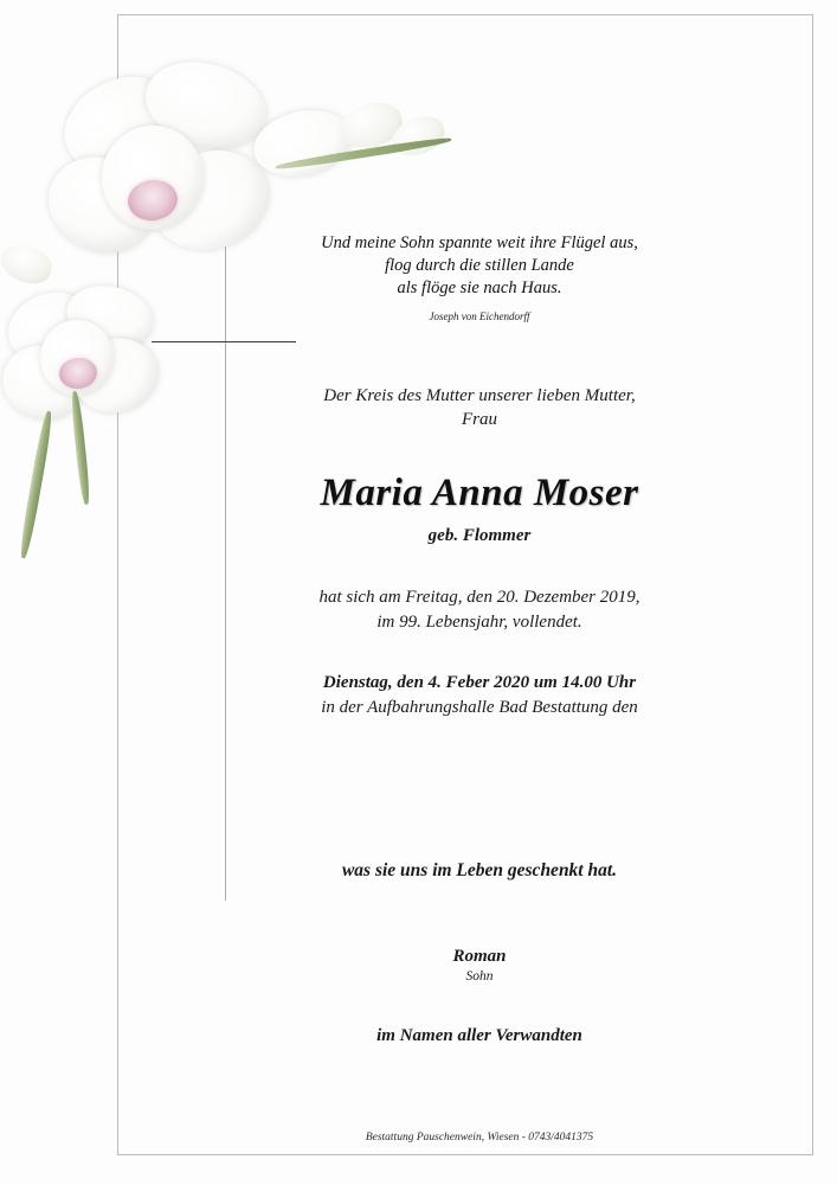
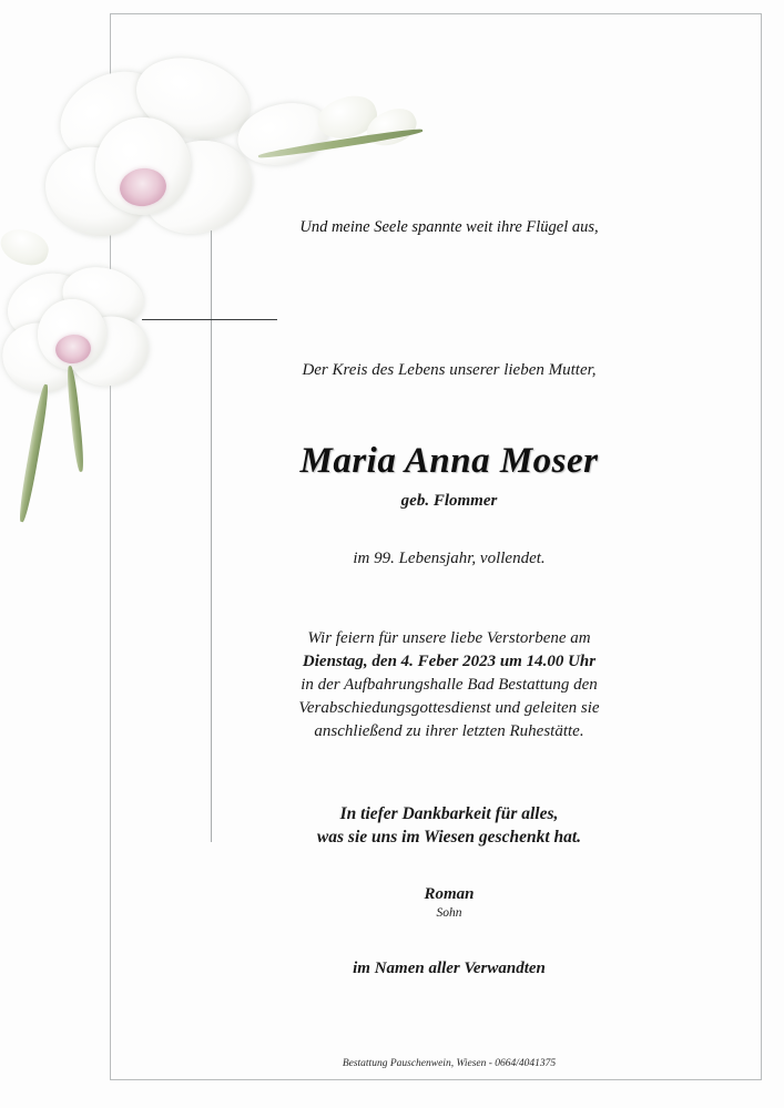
- Und meine Sohn spannte weit ihre Flügel aus,
+ Und meine Seele spannte weit ihre Flügel aus,
- flog durch die stillen Lande
- als flöge sie nach Haus.
- Joseph von Eichendorff
- Der Kreis des Mutter unserer lieben Mutter,
+ Der Kreis des Lebens unserer lieben Mutter,
- Frau
  Maria Anna Moser
  geb. Flommer
- hat sich am Freitag, den 20. Dezember 2019,
  im 99. Lebensjahr, vollendet.
+ Wir feiern für unsere liebe Verstorbene am
- Dienstag, den 4. Feber 2020 um 14.00 Uhr
+ Dienstag, den 4. Feber 2023 um 14.00 Uhr
  in der Aufbahrungshalle Bad Bestattung den
+ Verabschiedungsgottesdienst und geleiten sie
+ anschließend zu ihrer letzten Ruhestätte.
+ In tiefer Dankbarkeit für alles,
- was sie uns im Leben geschenkt hat.
+ was sie uns im Wiesen geschenkt hat.
  Roman
  Sohn
  im Namen aller Verwandten
- Bestattung Pauschenwein, Wiesen - 0743/4041375
+ Bestattung Pauschenwein, Wiesen - 0664/4041375
